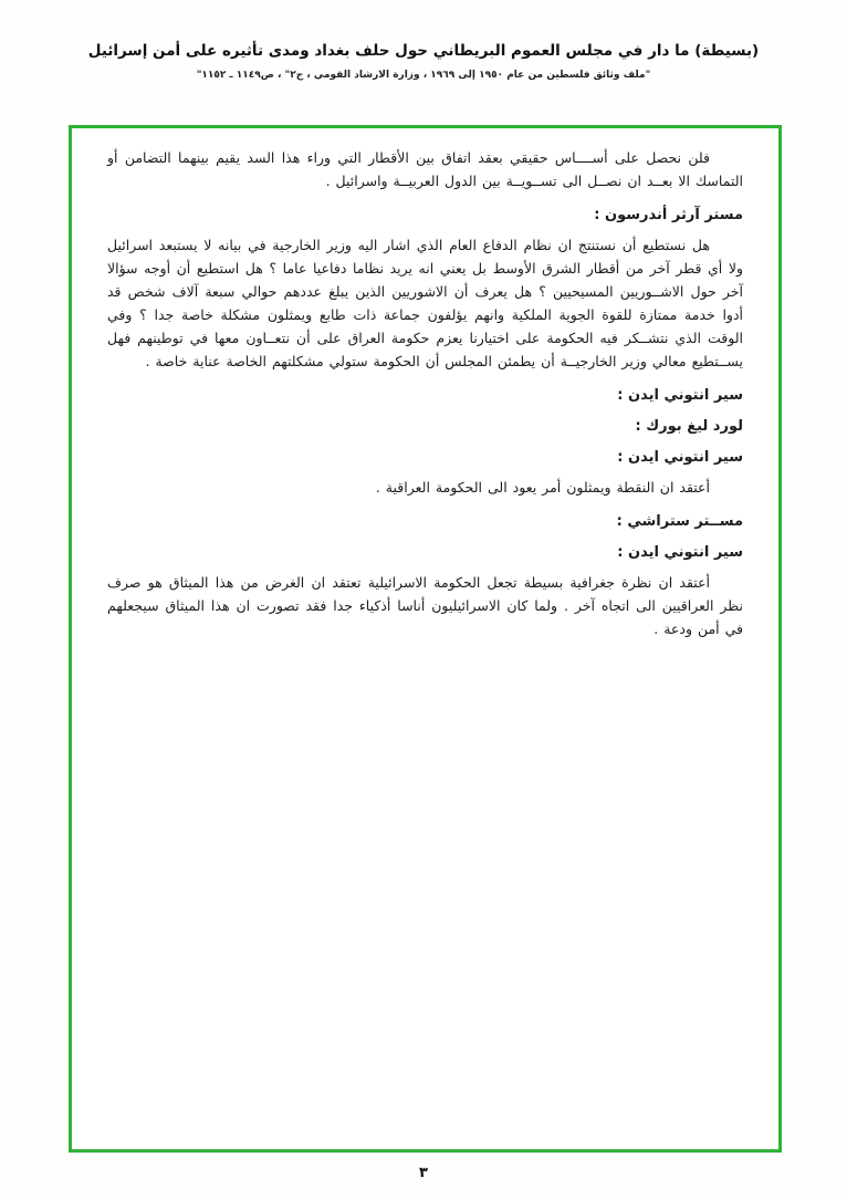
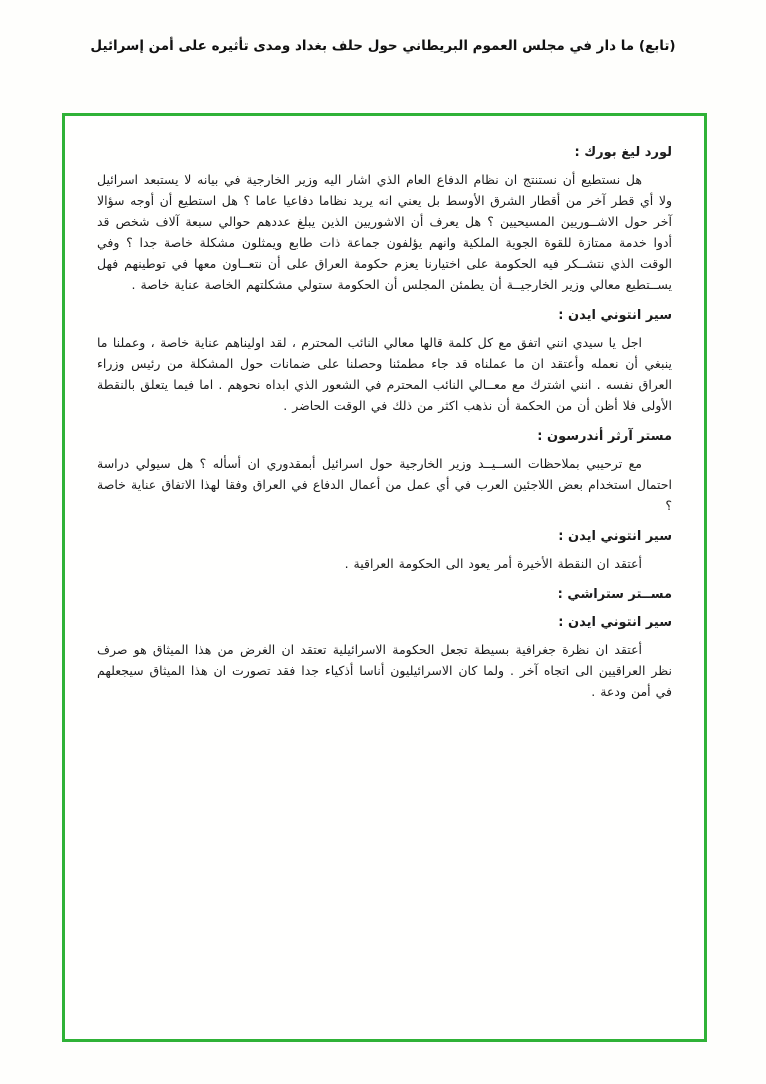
- (بسيطة) ما دار في مجلس العموم البريطاني حول حلف بغداد ومدى تأثيره على أمن إسرائيل
+ (تابع) ما دار في مجلس العموم البريطاني حول حلف بغداد ومدى تأثيره على أمن إسرائيل
- "ملف وثائق فلسطين من عام ١٩٥٠ إلى ١٩٦٩ ، وزارة الارشاد القومي ، ج٢" ، ص١١٤٩ ـ ١١٥٢"
- فلن نحصل على أســــاس حقيقي بعقد اتفاق بين الأقطار التي وراء هذا السد يقيم بينهما التضامن أو التماسك الا بعــد ان نصــل الى تســويــة بين الدول العربيــة واسرائيل .
- مستر آرثر أندرسون :
+ لورد ليغ بورك :
  هل نستطيع أن نستنتج ان نظام الدفاع العام الذي اشار اليه وزير الخارجية في بيانه لا يستبعد اسرائيل ولا أي قطر آخر من أقطار الشرق الأوسط بل يعني انه يريد نظاما دفاعيا عاما ؟ هل استطيع أن أوجه سؤالا آخر حول الاشــوريين المسيحيين ؟ هل يعرف أن الاشوريين الذين يبلغ عددهم حوالي سبعة آلاف شخص قد أدوا خدمة ممتازة للقوة الجوية الملكية وانهم يؤلفون جماعة ذات طابع ويمثلون مشكلة خاصة جدا ؟ وفي الوقت الذي نتشــكر فيه الحكومة على اختيارنا يعزم حكومة العراق على أن نتعــاون معها في توطينهم فهل يســتطيع معالي وزير الخارجيــة أن يطمئن المجلس أن الحكومة ستولي مشكلتهم الخاصة عناية خاصة .
  سير انتوني ايدن :
+ اجل يا سيدي انني اتفق مع كل كلمة قالها معالي النائب المحترم ، لقد اوليناهم عناية خاصة ، وعملنا ما ينبغي أن نعمله وأعتقد ان ما عملناه قد جاء مطمئنا وحصلنا على ضمانات حول المشكلة من رئيس وزراء العراق نفسه . انني اشترك مع معــالي النائب المحترم في الشعور الذي ابداه نحوهم . اما فيما يتعلق بالنقطة الأولى فلا أظن أن من الحكمة أن نذهب اكثر من ذلك في الوقت الحاضر .
- لورد ليغ بورك :
+ مستر آرثر أندرسون :
+ مع ترحيبي بملاحظات الســيــد وزير الخارجية حول اسرائيل أبمقدوري ان أسأله ؟ هل سيولي دراسة احتمال استخدام بعض اللاجئين العرب في أي عمل من أعمال الدفاع في العراق وفقا لهذا الاتفاق عناية خاصة ؟
  سير انتوني ايدن :
- أعتقد ان النقطة ويمثلون أمر يعود الى الحكومة العراقية .
+ أعتقد ان النقطة الأخيرة أمر يعود الى الحكومة العراقية .
  مســتر ستراشي :
  سير انتوني ايدن :
  أعتقد ان نظرة جغرافية بسيطة تجعل الحكومة الاسرائيلية تعتقد ان الغرض من هذا الميثاق هو صرف نظر العراقيين الى اتجاه آخر . ولما كان الاسرائيليون أناسا أذكياء جدا فقد تصورت ان هذا الميثاق سيجعلهم في أمن ودعة .
- ٣
